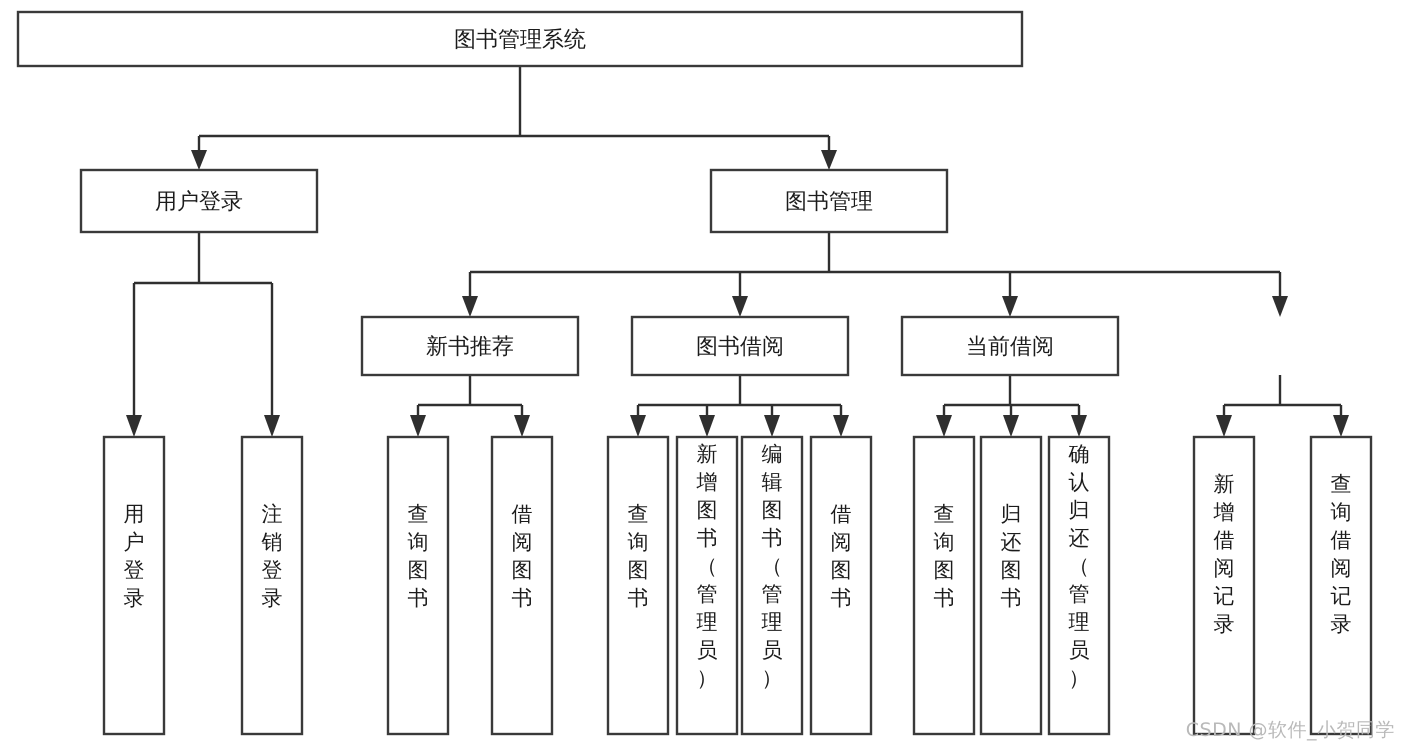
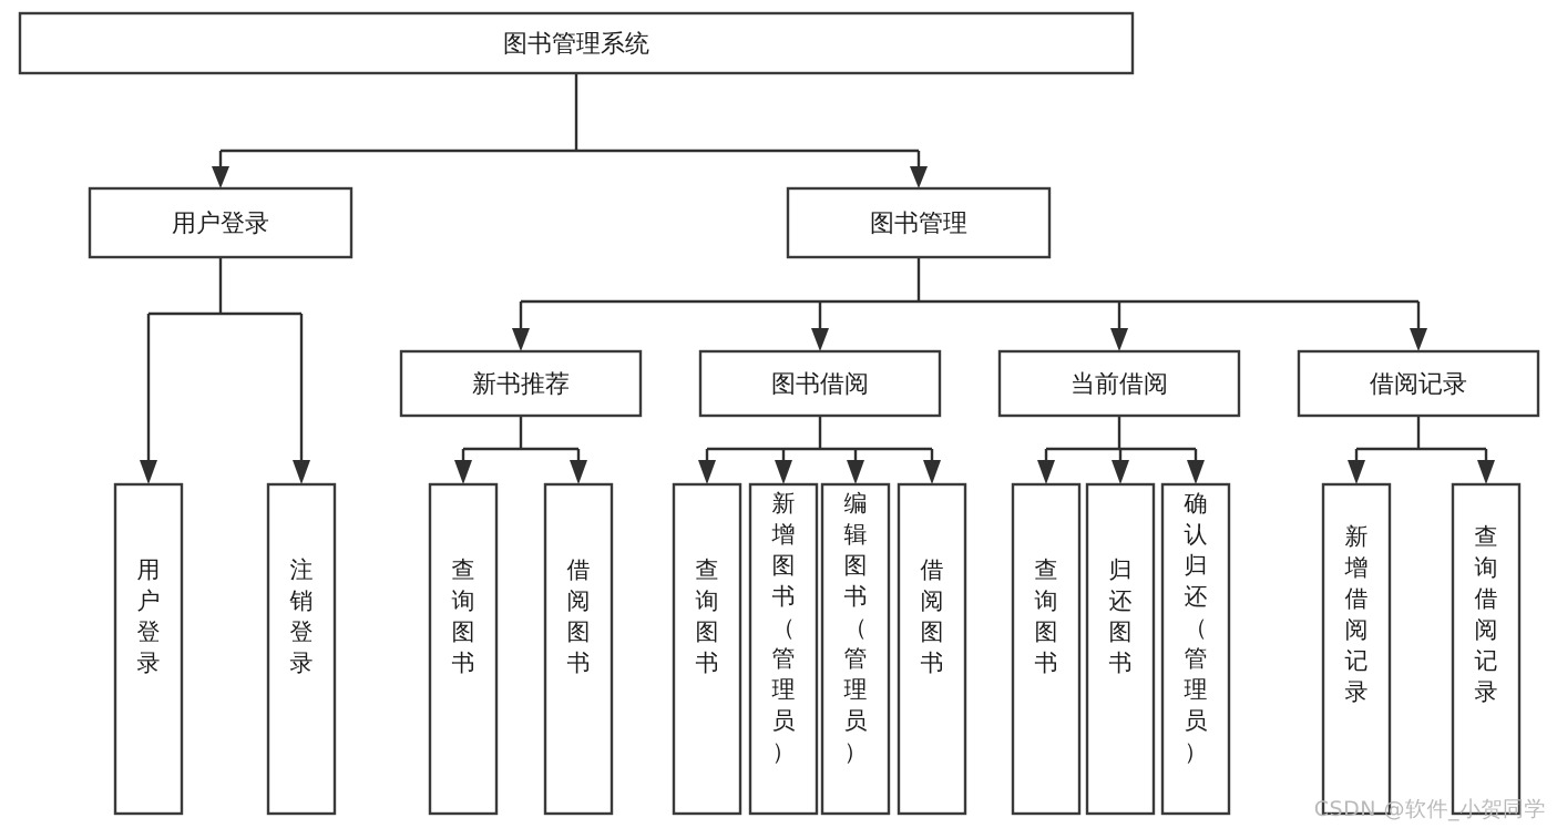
  图书管理系统
  用户登录
  图书管理
  新书推荐
  图书借阅
  当前借阅
+ 借阅记录
  用户登录
  注销登录
  查询图书
  借阅图书
  查询图书
  新增图书（管理员）
  编辑图书（管理员）
  借阅图书
  查询图书
  归还图书
  确认归还（管理员）
  新增借阅记录
  查询借阅记录
  CSDN @软件_小贺同学
